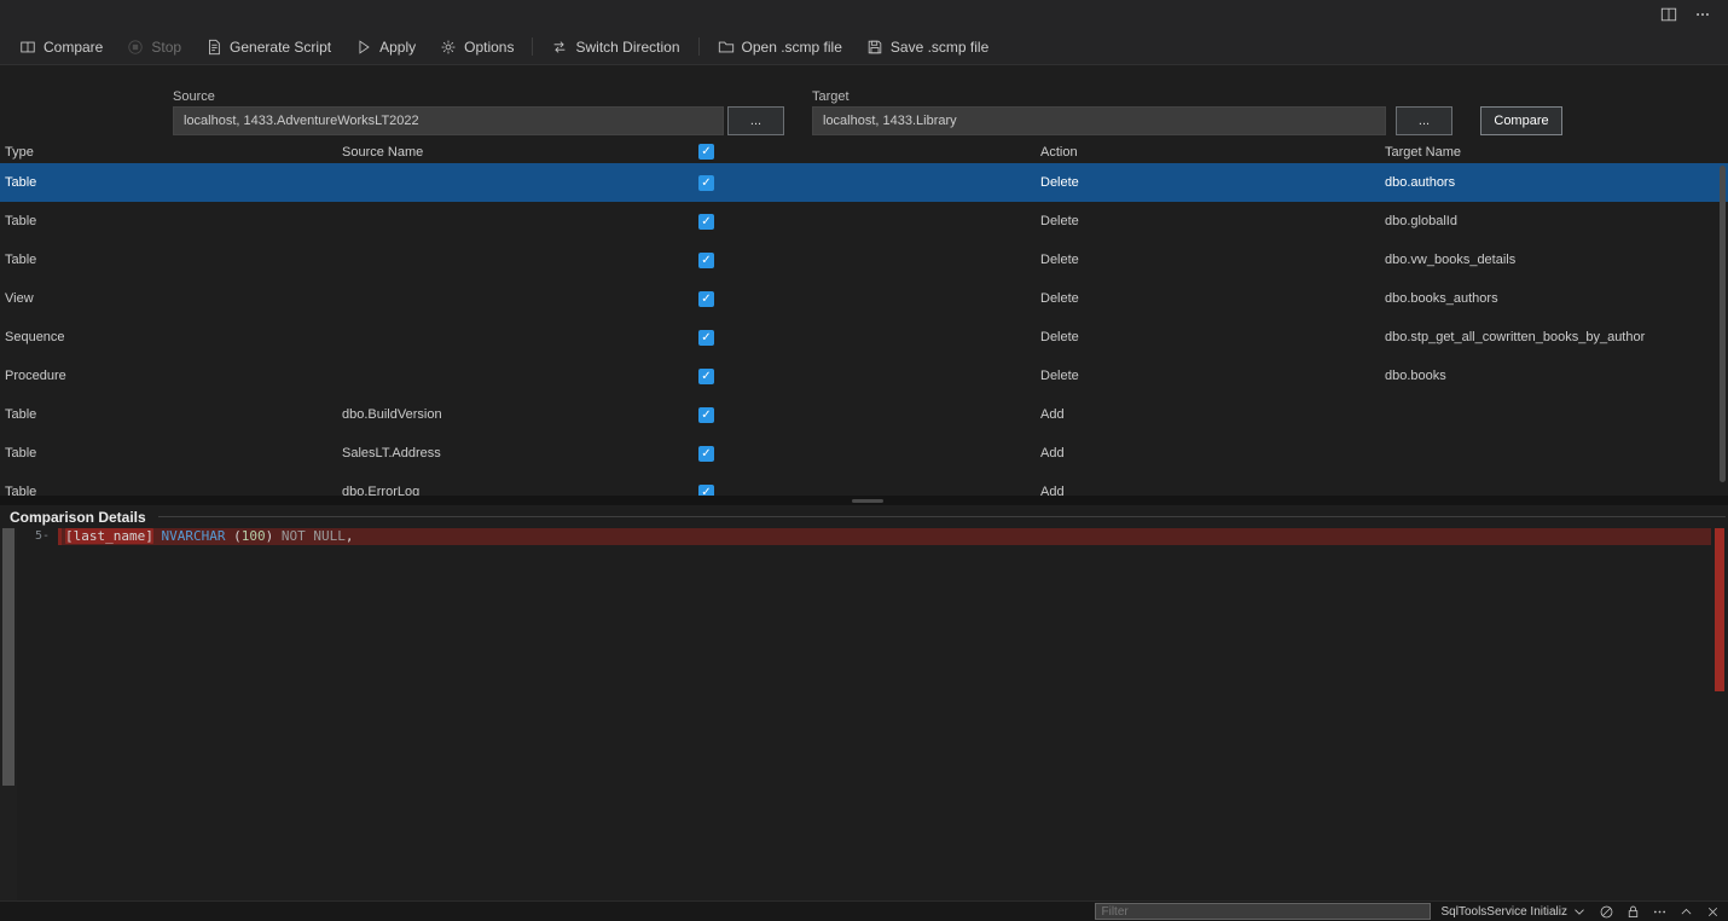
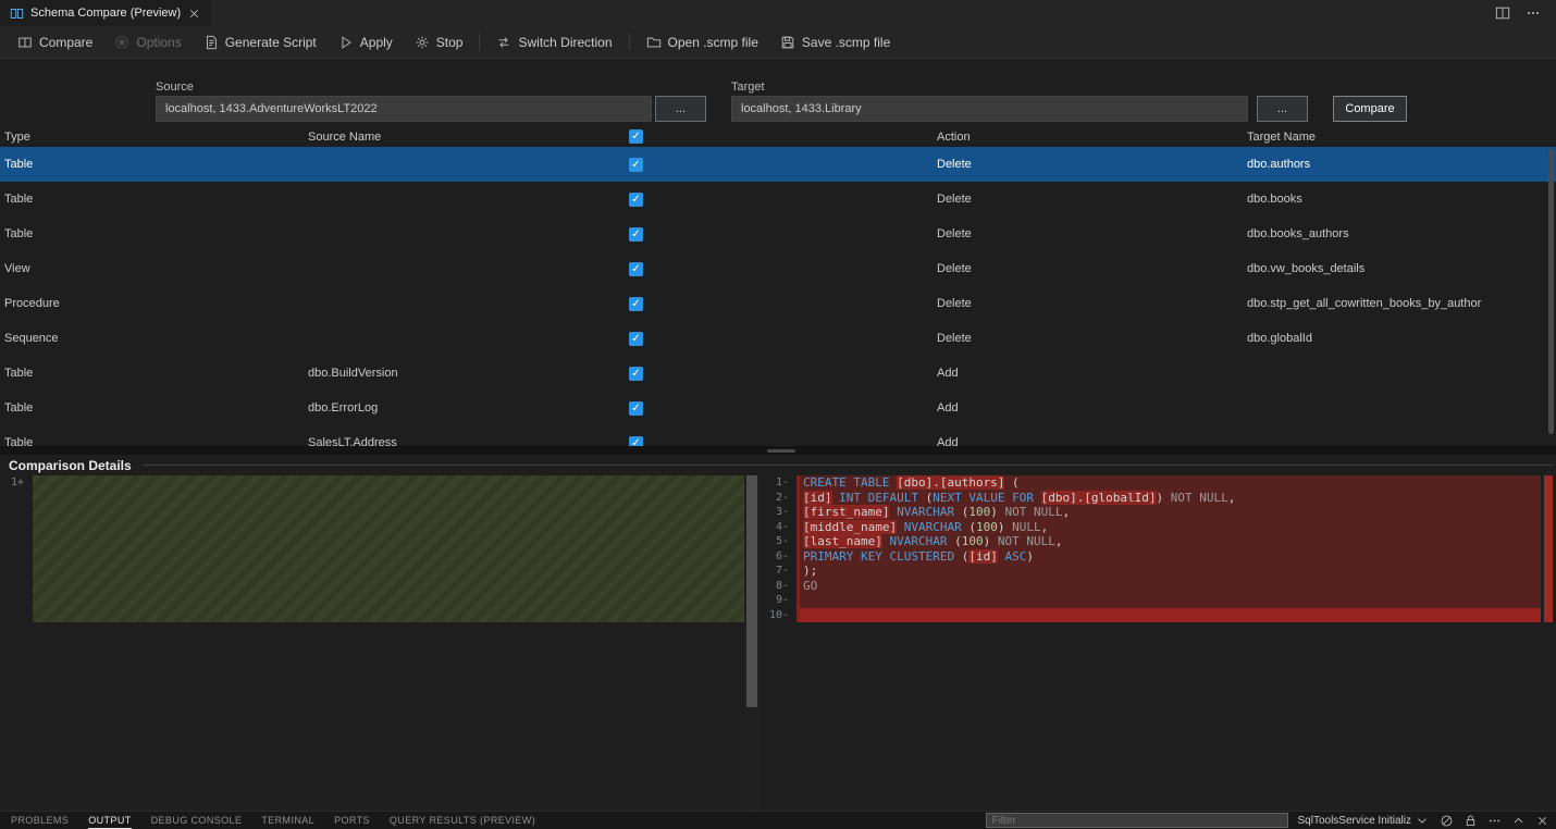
+ Schema Compare (Preview)
  Compare
- Stop
+ Options
  Generate Script
  Apply
- Options
+ Stop
  Switch Direction
  Open .scmp file
  Save .scmp file
  Source
  localhost, 1433.AdventureWorksLT2022
  ...
  Target
  localhost, 1433.Library
  ...
  Compare
  Type
  Source Name
  ✓
  Action
  Target Name
  Table
  ✓
  Delete
  dbo.authors
  Table
  ✓
  Delete
- dbo.globalId
+ dbo.books
  Table
  ✓
  Delete
- dbo.vw_books_details
+ dbo.books_authors
  View
  ✓
  Delete
- dbo.books_authors
+ dbo.vw_books_details
- Sequence
+ Procedure
  ✓
  Delete
  dbo.stp_get_all_cowritten_books_by_author
- Procedure
+ Sequence
  ✓
  Delete
- dbo.books
+ dbo.globalId
  Table
  dbo.BuildVersion
  ✓
  Add
  Table
- SalesLT.Address
+ dbo.ErrorLog
  ✓
  Add
  Table
- dbo.ErrorLog
+ SalesLT.Address
  ✓
  Add
  Comparison Details
+ 1+
+ 1-
+ CREATE TABLE [dbo].[authors] (
+ 2-
+ [id] INT DEFAULT (NEXT VALUE FOR [dbo].[globalId]) NOT NULL,
+ 3-
+ [first_name] NVARCHAR (100) NOT NULL,
+ 4-
+ [middle_name] NVARCHAR (100) NULL,
  5-
  [last_name] NVARCHAR (100) NOT NULL,
+ 6-
+ PRIMARY KEY CLUSTERED ([id] ASC)
+ 7-
+ );
+ 8-
+ GO
+ 9-
+ 10-
+ PROBLEMS
+ OUTPUT
+ DEBUG CONSOLE
+ TERMINAL
+ PORTS
+ QUERY RESULTS (PREVIEW)
  Filter
  SqlToolsService Initializ
